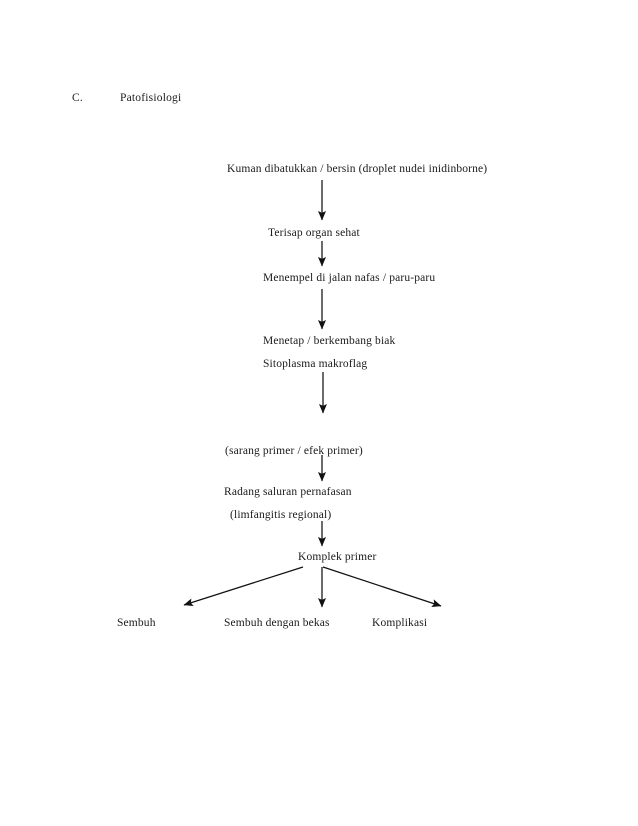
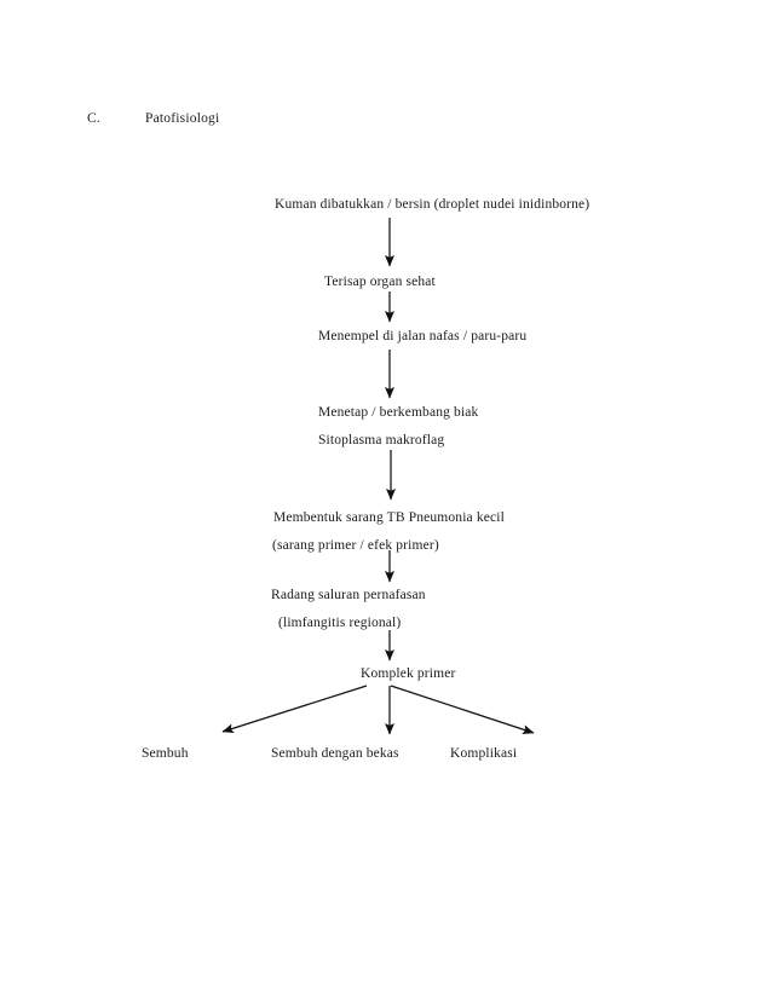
  C.
  Patofisiologi
  Kuman dibatukkan / bersin (droplet nudei inidinborne)
  Terisap organ sehat
  Menempel di jalan nafas / paru-paru
  Menetap / berkembang biak
  Sitoplasma makroflag
+ Membentuk sarang TB Pneumonia kecil
  (sarang primer / efek primer)
  Radang saluran pernafasan
  (limfangitis regional)
  Komplek primer
  Sembuh
  Sembuh dengan bekas
  Komplikasi
